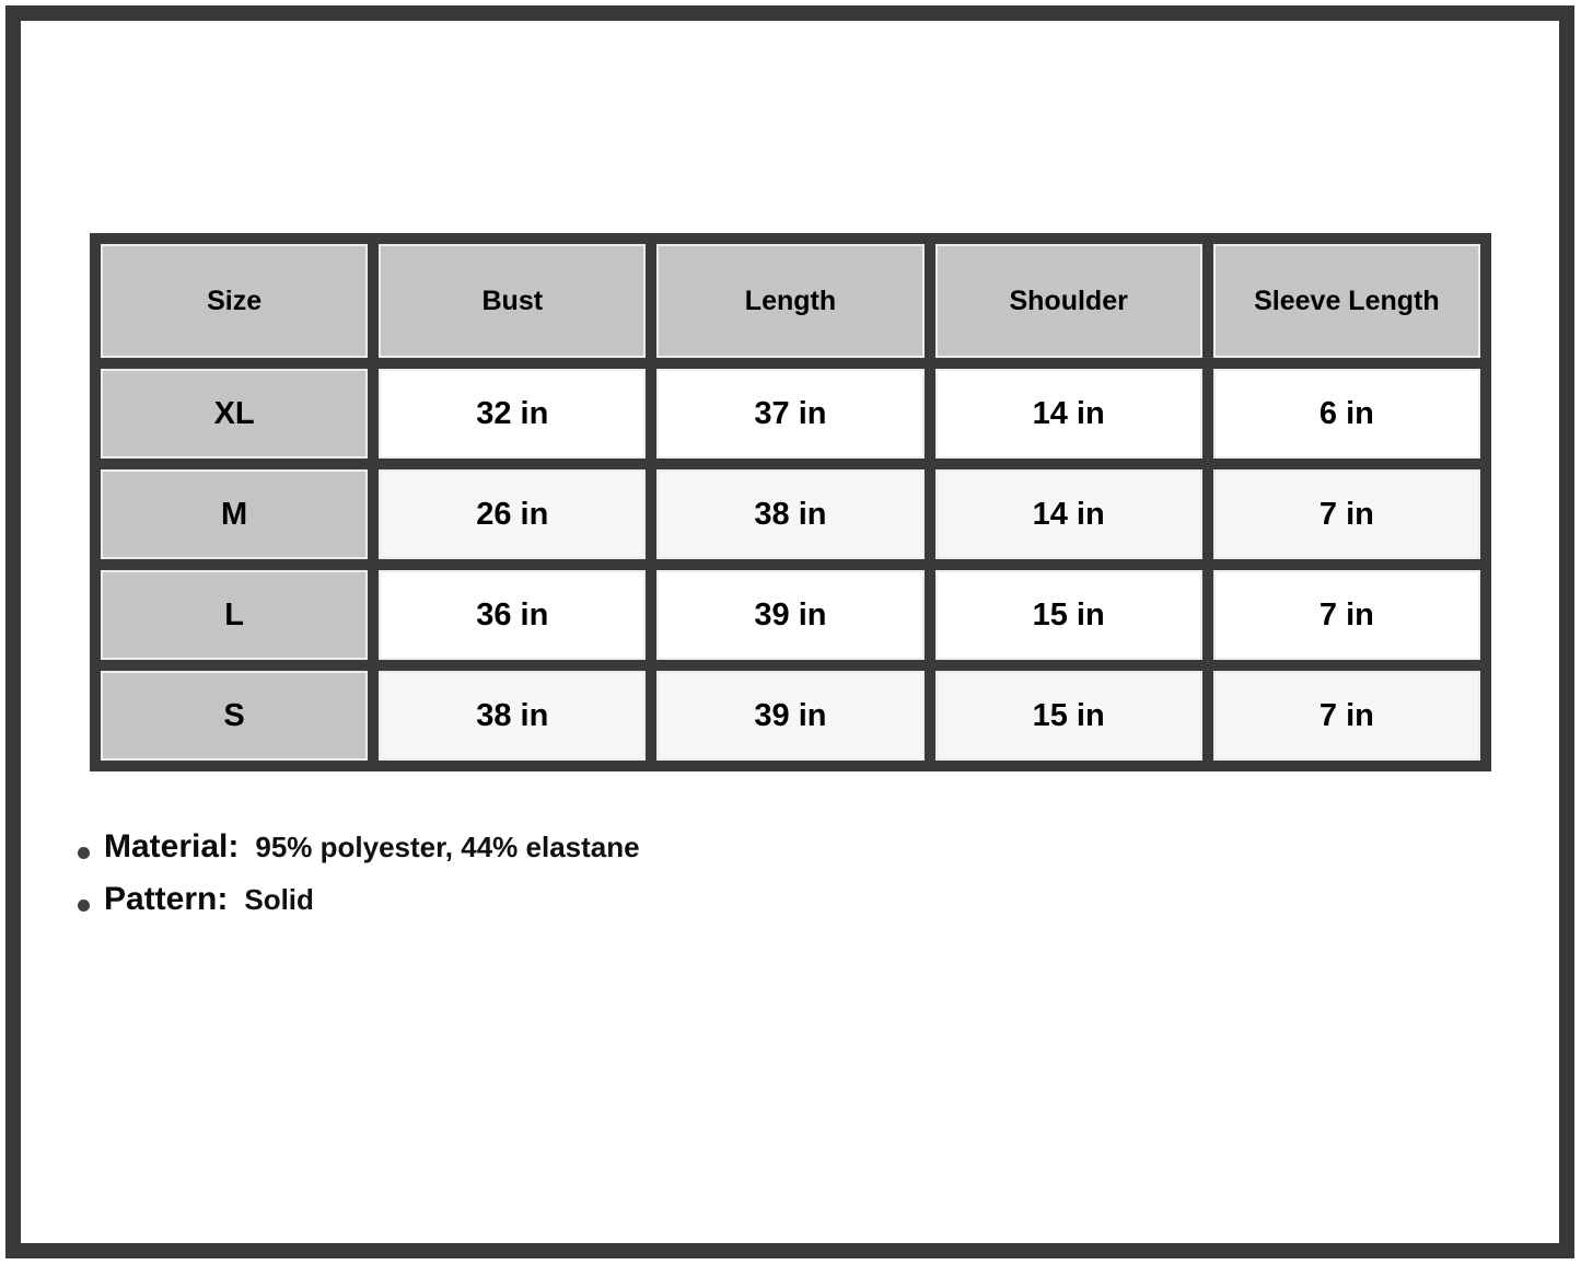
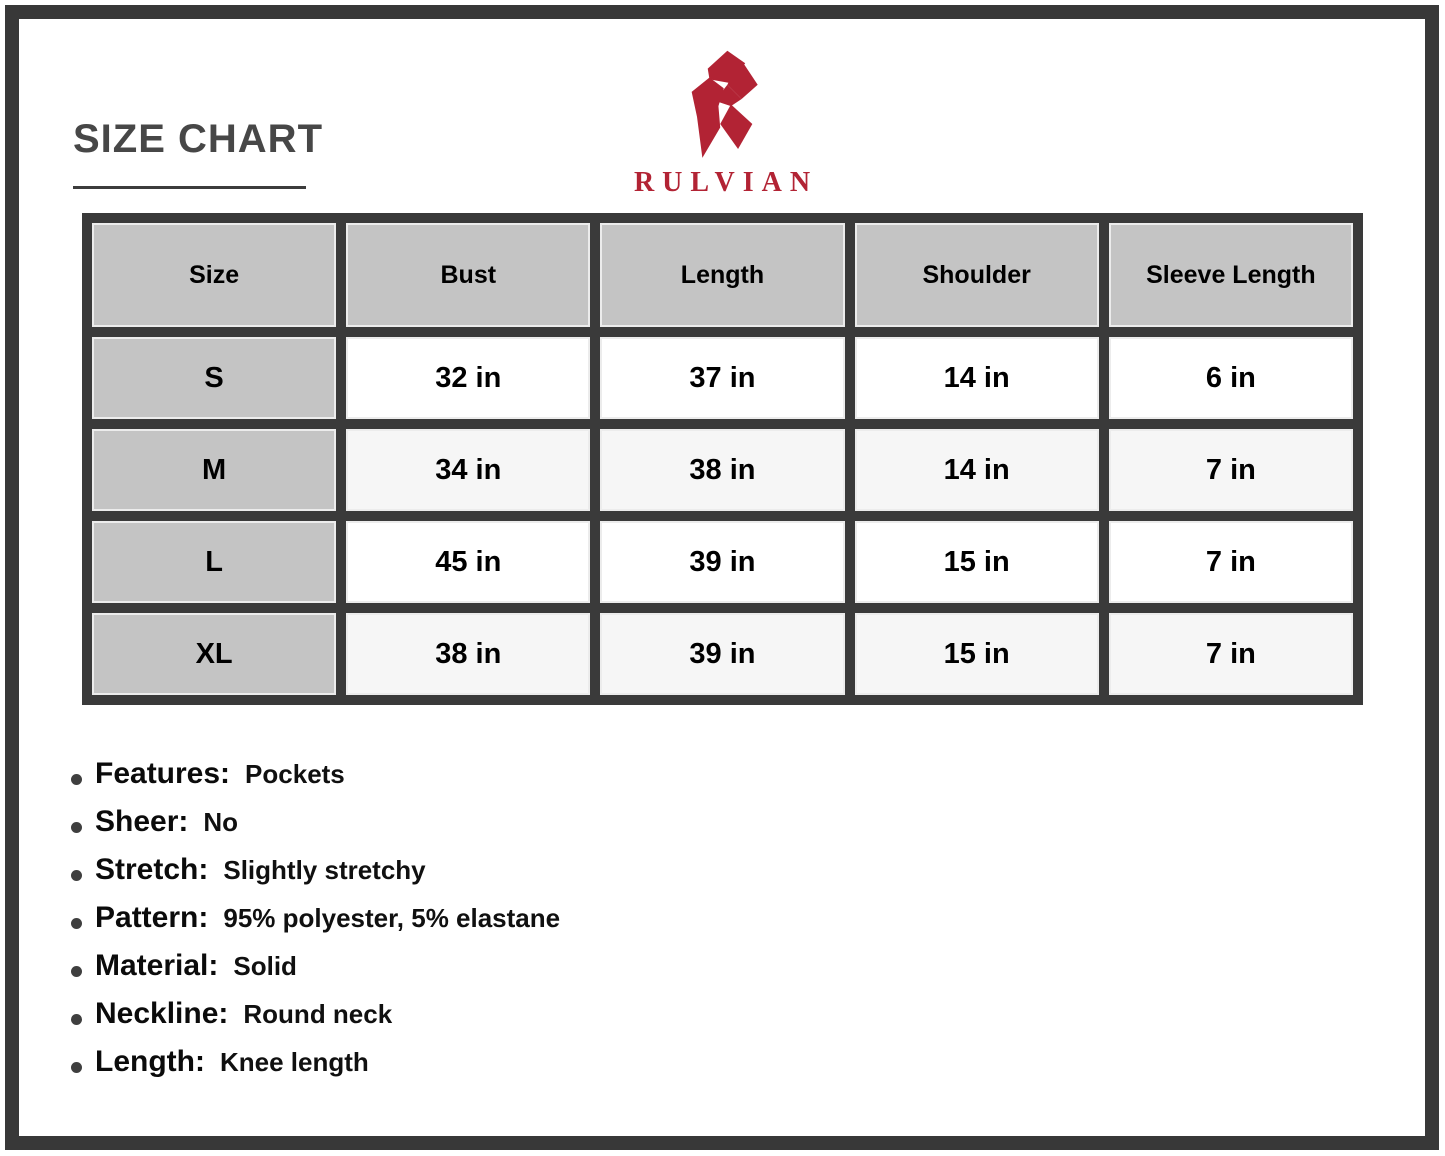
+ SIZE CHART
+ RULVIAN
  Size	Bust	Length	Shoulder	Sleeve Length
- XL	32 in	37 in	14 in	6 in
+ S	32 in	37 in	14 in	6 in
- M	26 in	38 in	14 in	7 in
+ M	34 in	38 in	14 in	7 in
- L	36 in	39 in	15 in	7 in
+ L	45 in	39 in	15 in	7 in
- S	38 in	39 in	15 in	7 in
+ XL	38 in	39 in	15 in	7 in
+ Features:
+ Pockets
+ Sheer:
+ No
+ Stretch:
+ Slightly stretchy
- Material:
+ Pattern:
- 95% polyester, 44% elastane
+ 95% polyester, 5% elastane
- Pattern:
+ Material:
  Solid
+ Neckline:
+ Round neck
+ Length:
+ Knee length
